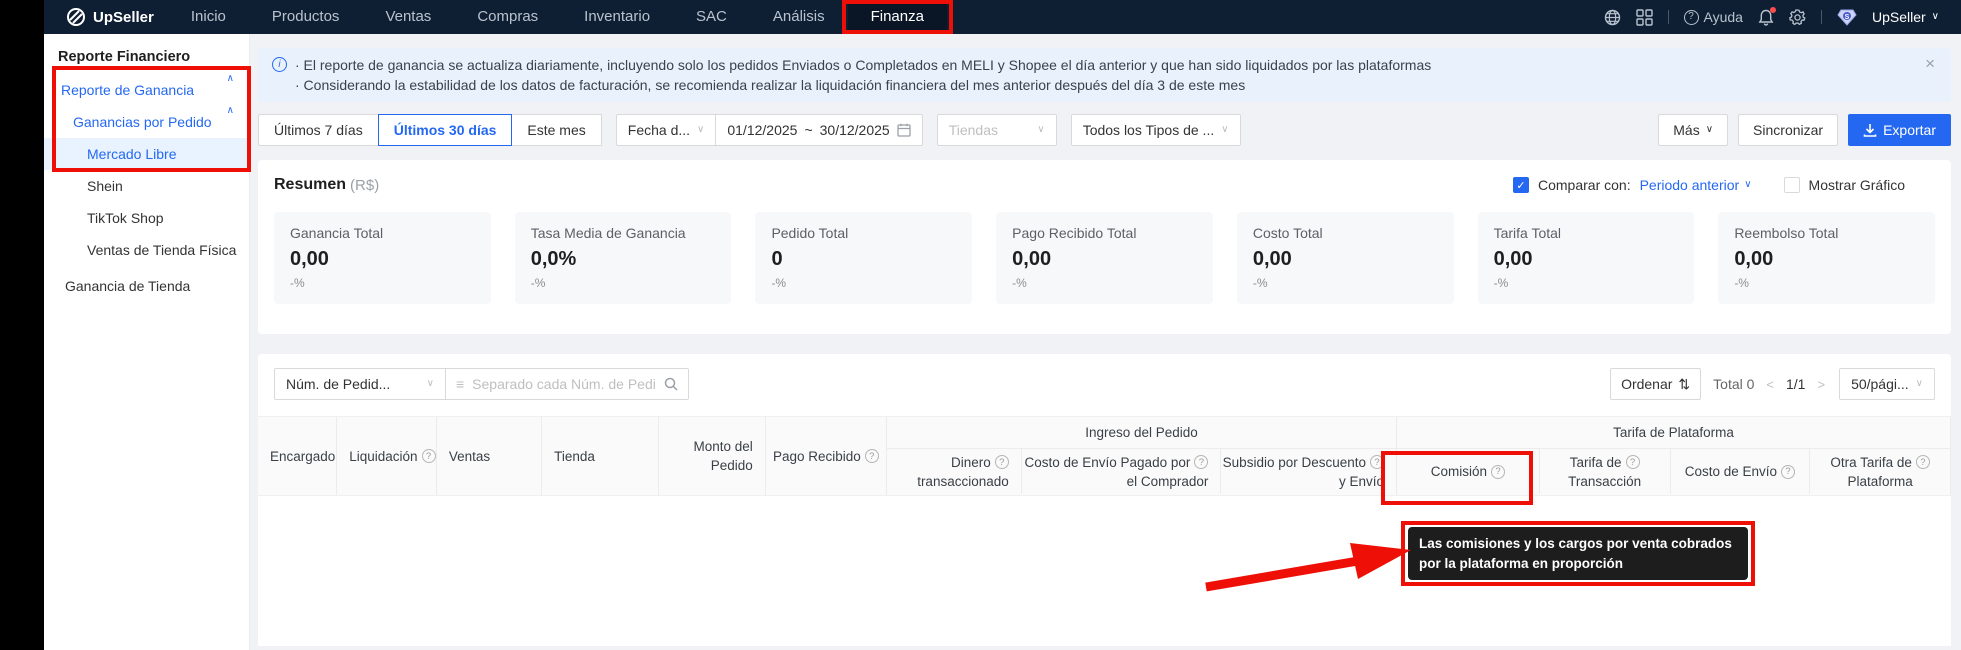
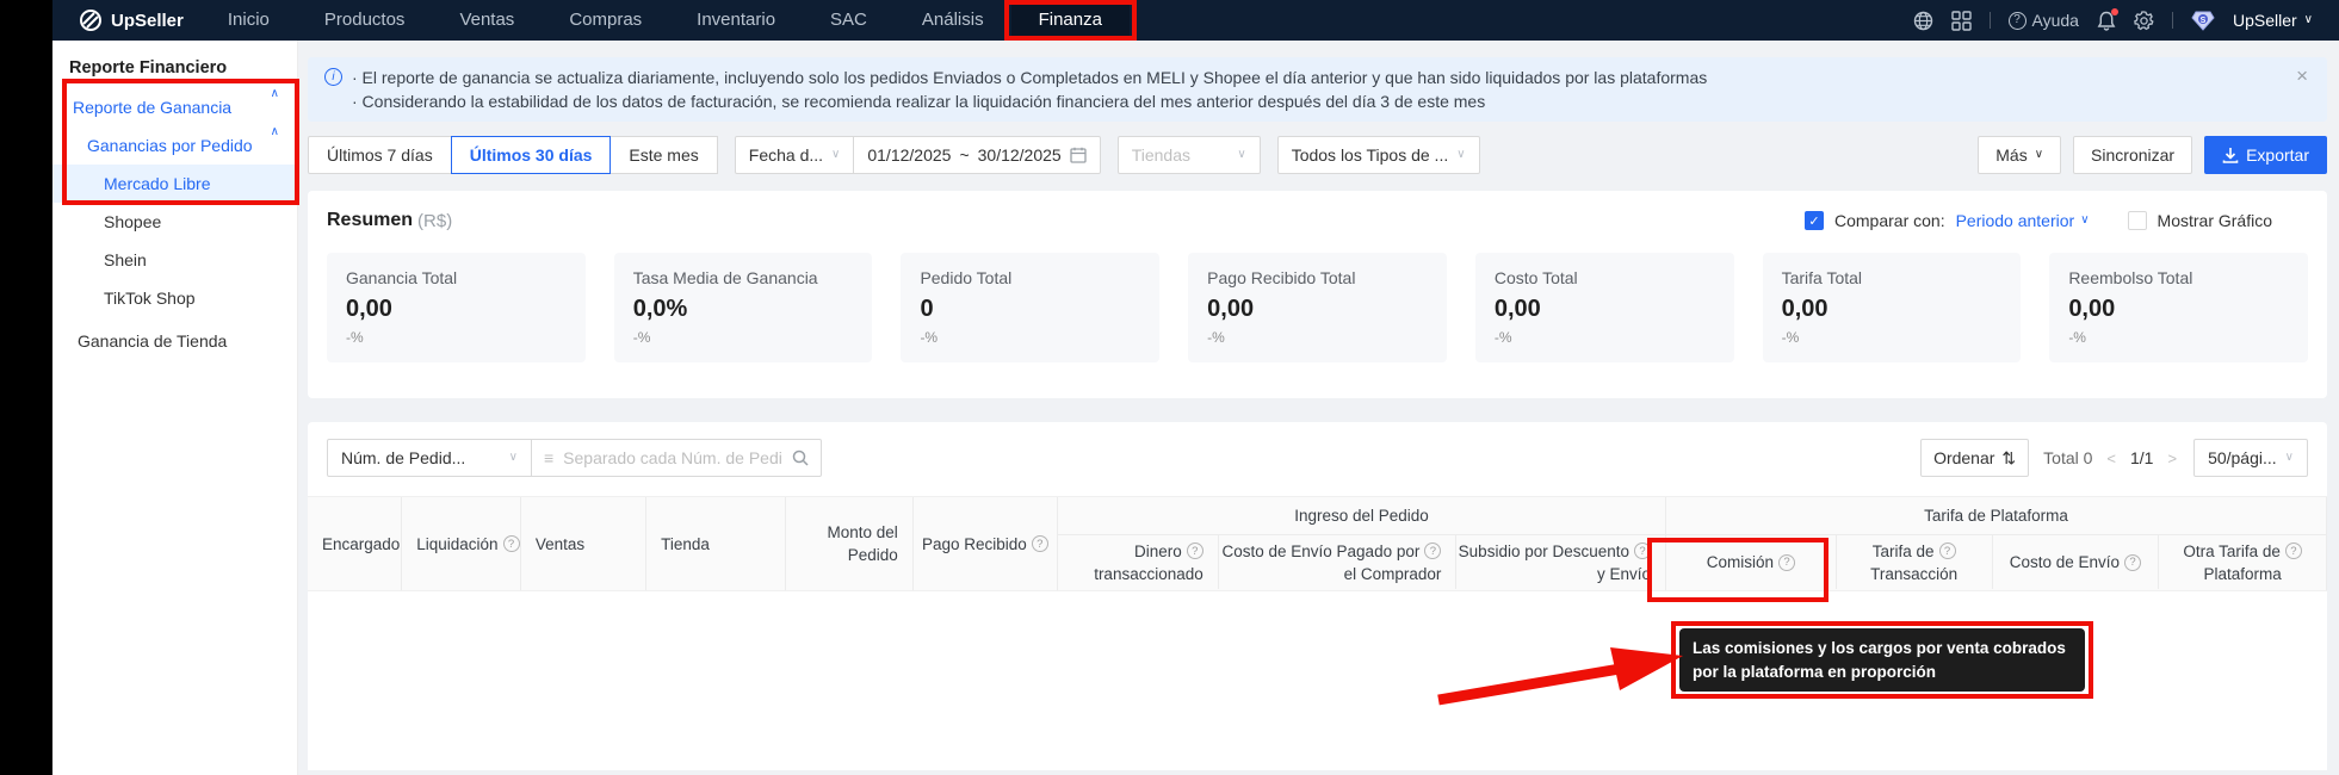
  UpSeller
  Inicio
  Productos
  Ventas
  Compras
  Inventario
  SAC
  Análisis
  Finanza
  ?
  Ayuda
  UpSeller
  ∨
  Reporte Financiero
  Reporte de Ganancia
  ∧
  Ganancias por Pedido
  ∧
  Mercado Libre
+ Shopee
  Shein
  TikTok Shop
- Ventas de Tienda Física
  Ganancia de Tienda
  i
  · El reporte de ganancia se actualiza diariamente, incluyendo solo los pedidos Enviados o Completados en MELI y Shopee el día anterior y que han sido liquidados por las plataformas
  · Considerando la estabilidad de los datos de facturación, se recomienda realizar la liquidación financiera del mes anterior después del día 3 de este mes
  ×
  Últimos 7 días
  Últimos 30 días
  Este mes
  Fecha d...
  ∨
  01/12/2025
  ~
  30/12/2025
  Tiendas
  ∨
  Todos los Tipos de ...
  ∨
  Más
  ∨
  Sincronizar
  Exportar
  Resumen
  (R$)
  ✓
  Comparar con:
  Periodo anterior
  ∨
  Mostrar Gráfico
  Ganancia Total
  0,00
  -%
  Tasa Media de Ganancia
  0,0%
  -%
  Pedido Total
  0
  -%
  Pago Recibido Total
  0,00
  -%
  Costo Total
  0,00
  -%
  Tarifa Total
  0,00
  -%
  Reembolso Total
  0,00
  -%
  Núm. de Pedid...
  ∨
  ≡
  Separado cada Núm. de Pedi
  Ordenar
  ⇅
  Total 0
  <
  1/1
  >
  50/pági...
  ∨
  Encargado
  Liquidación
  ?
  Ventas
  Tienda
  Monto del
  Pedido
  Pago Recibido
  ?
  Ingreso del Pedido
  Dinero
  ?
  transaccionado
  Costo de Envío Pagado por
  ?
  el Comprador
  Subsidio por Descuento
  ?
  y Envío
  Tarifa de Plataforma
  Comisión
  ?
  Tarifa de
  ?
  Transacción
  Costo de Envío
  ?
  Otra Tarifa de
  ?
  Plataforma
  Las comisiones y los cargos por venta cobrados por la plataforma en proporción
